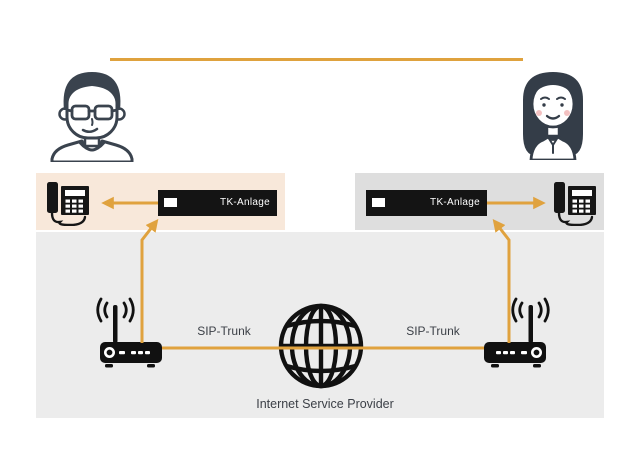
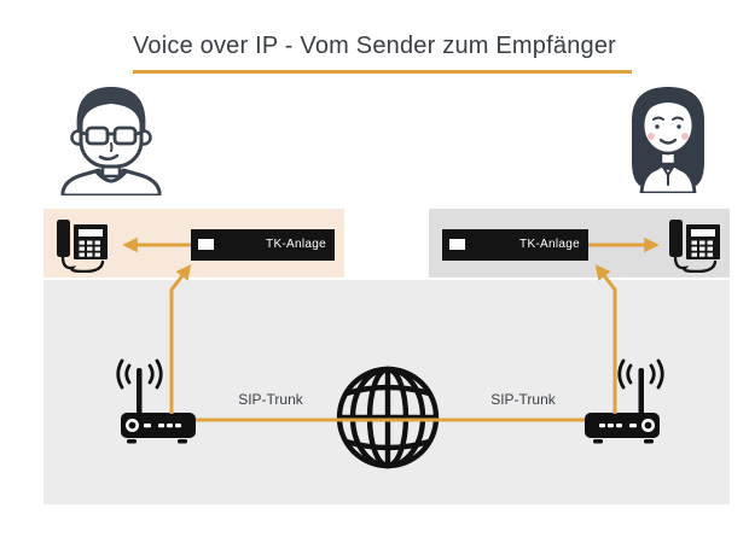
+ Voice over IP - Vom Sender zum Empfänger
  TK-Anlage
  TK-Anlage
  SIP-Trunk
  SIP-Trunk
- Internet Service Provider
